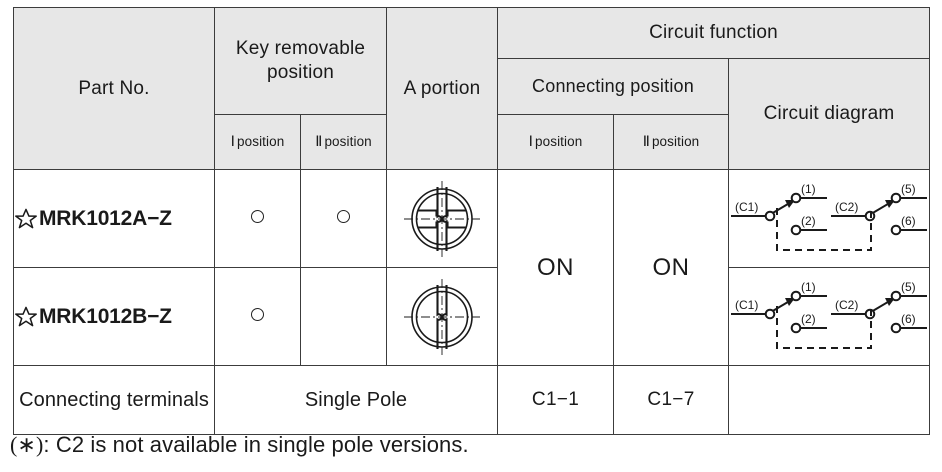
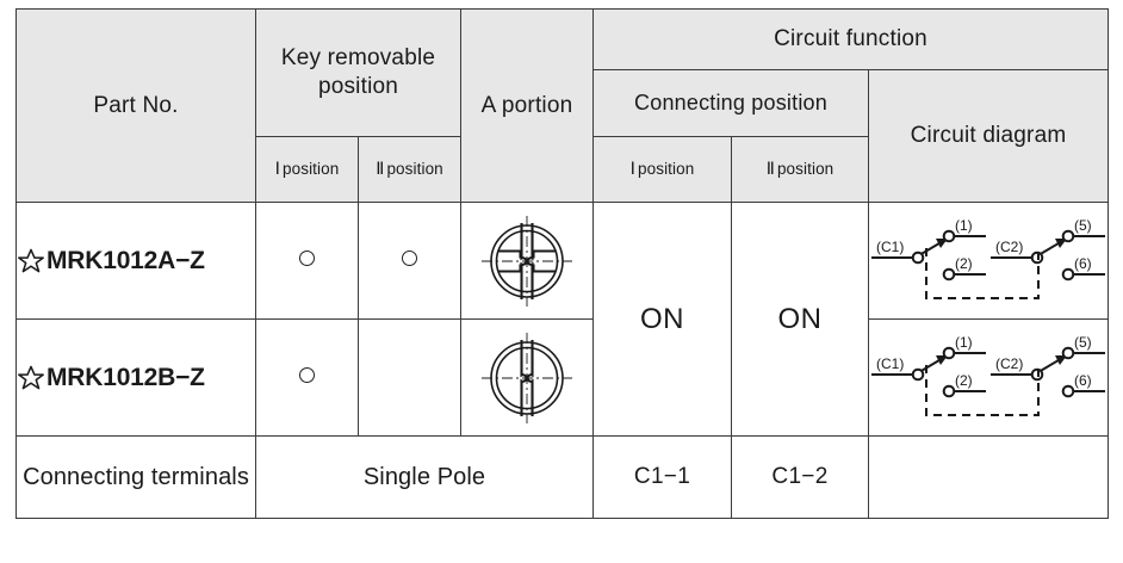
  Part No.	Key removable position	A portion	Circuit function
  Connecting position	Circuit diagram
  Ⅰ position	Ⅱ position	Ⅰ position	Ⅱ position
  MRK1012A−Z				ON	ON	(C1) (1) (2) (C2) (5) (6)
  MRK1012B−Z				(C1) (1) (2) (C2) (5) (6)
- Connecting terminals	Single Pole	C1−1	C1−7
+ Connecting terminals	Single Pole	C1−1	C1−2
- (∗): C2 is not available in single pole versions.
